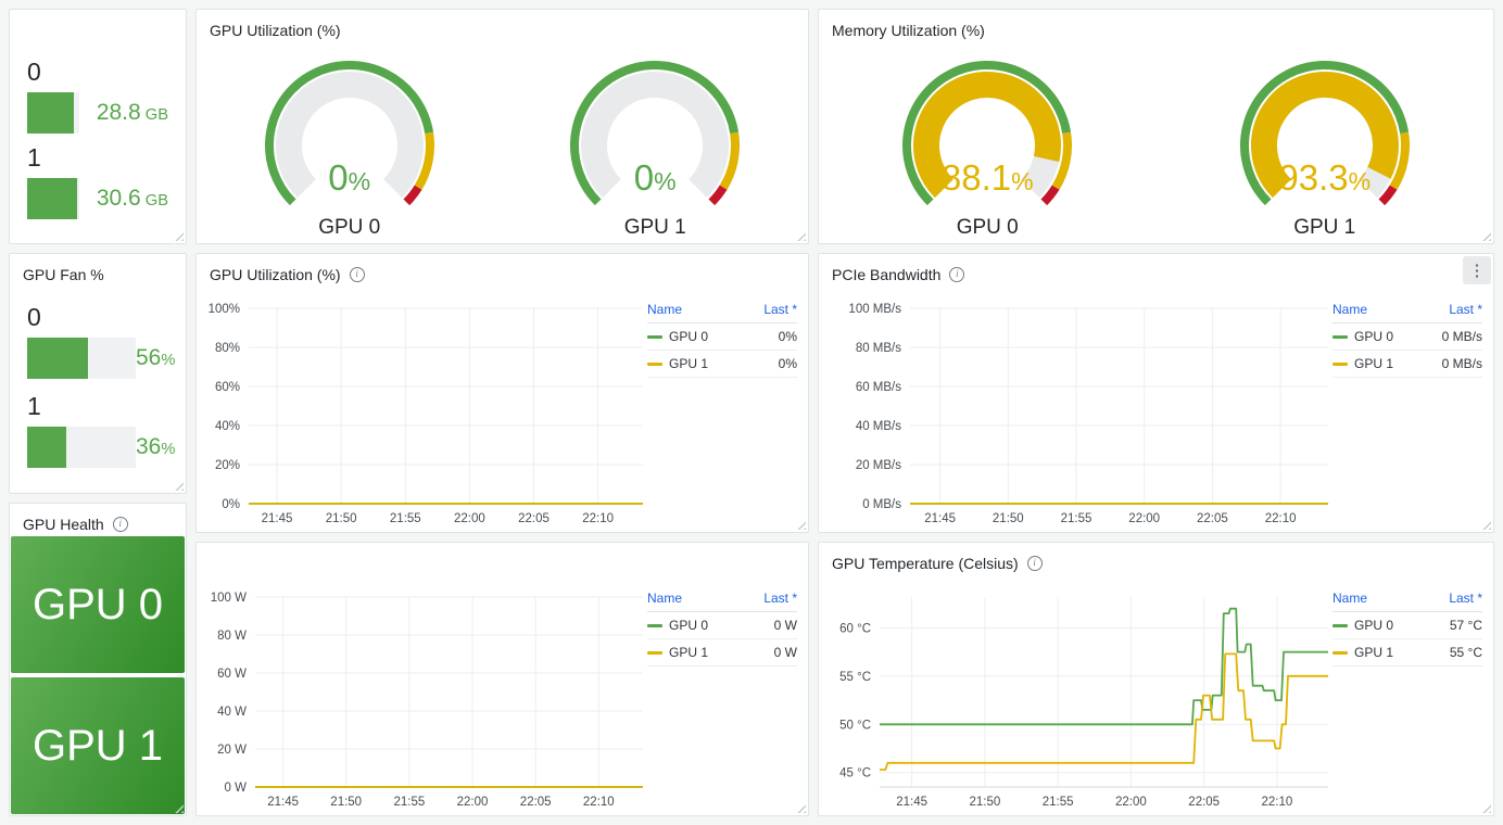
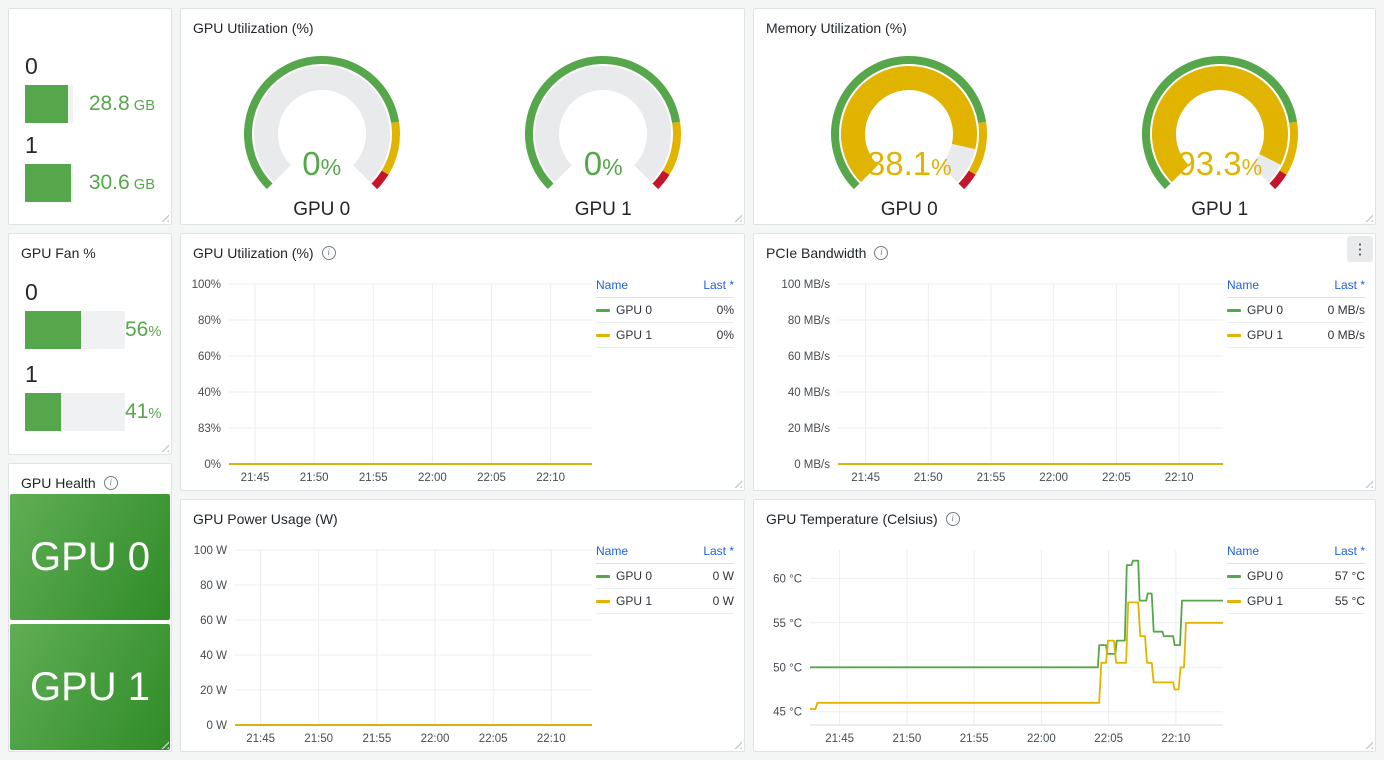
  0
  28.8 GB
  1
  30.6 GB
  GPU Utilization (%)
  0%
  GPU 0
  0%
  GPU 1
  Memory Utilization (%)
  88.1%
  GPU 0
  93.3%
  GPU 1
  GPU Fan %
  0
  56%
  1
- 36%
+ 41%
  GPU Utilization (%)
  i
  0%
- 20%
+ 83%
  40%
  60%
  80%
  100%
  21:45
  21:50
  21:55
  22:00
  22:05
  22:10
  Name
  Last *
  GPU 0
  0%
  GPU 1
  0%
  PCIe Bandwidth
  i
  ⋮
  0 MB/s
  20 MB/s
  40 MB/s
  60 MB/s
  80 MB/s
  100 MB/s
  21:45
  21:50
  21:55
  22:00
  22:05
  22:10
  Name
  Last *
  GPU 0
  0 MB/s
  GPU 1
  0 MB/s
  GPU Health
  i
  GPU 0
  GPU 1
+ GPU Power Usage (W)
  0 W
  20 W
  40 W
  60 W
  80 W
  100 W
  21:45
  21:50
  21:55
  22:00
  22:05
  22:10
  Name
  Last *
  GPU 0
  0 W
  GPU 1
  0 W
  GPU Temperature (Celsius)
  i
  45 °C
  50 °C
  55 °C
  60 °C
  21:45
  21:50
  21:55
  22:00
  22:05
  22:10
  Name
  Last *
  GPU 0
  57 °C
  GPU 1
  55 °C
